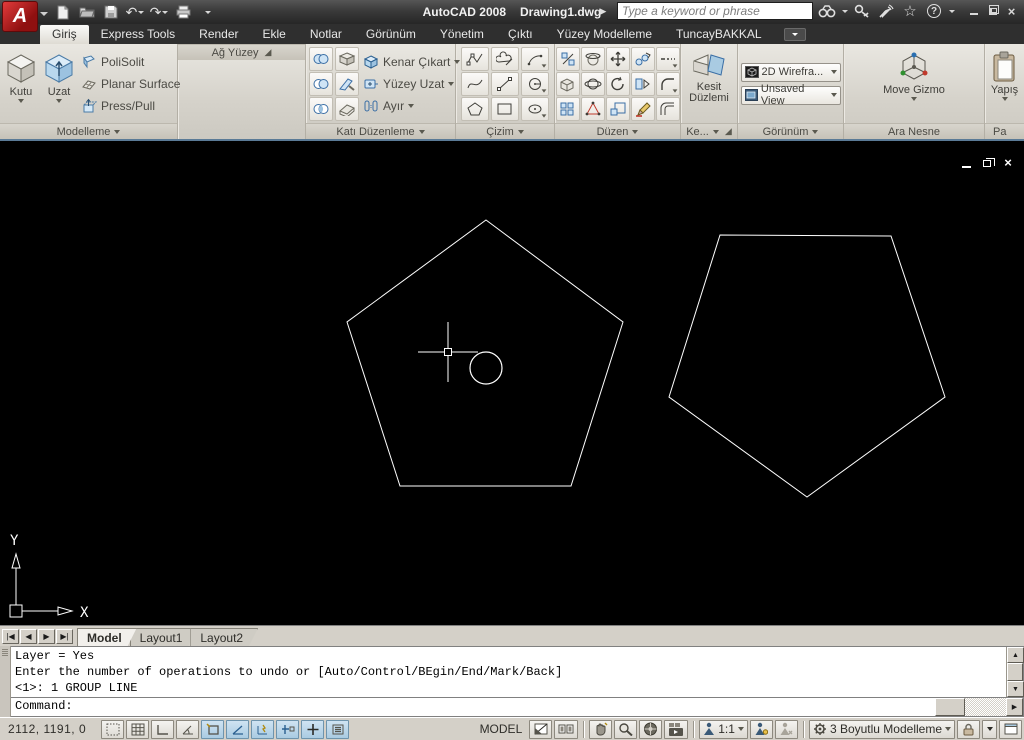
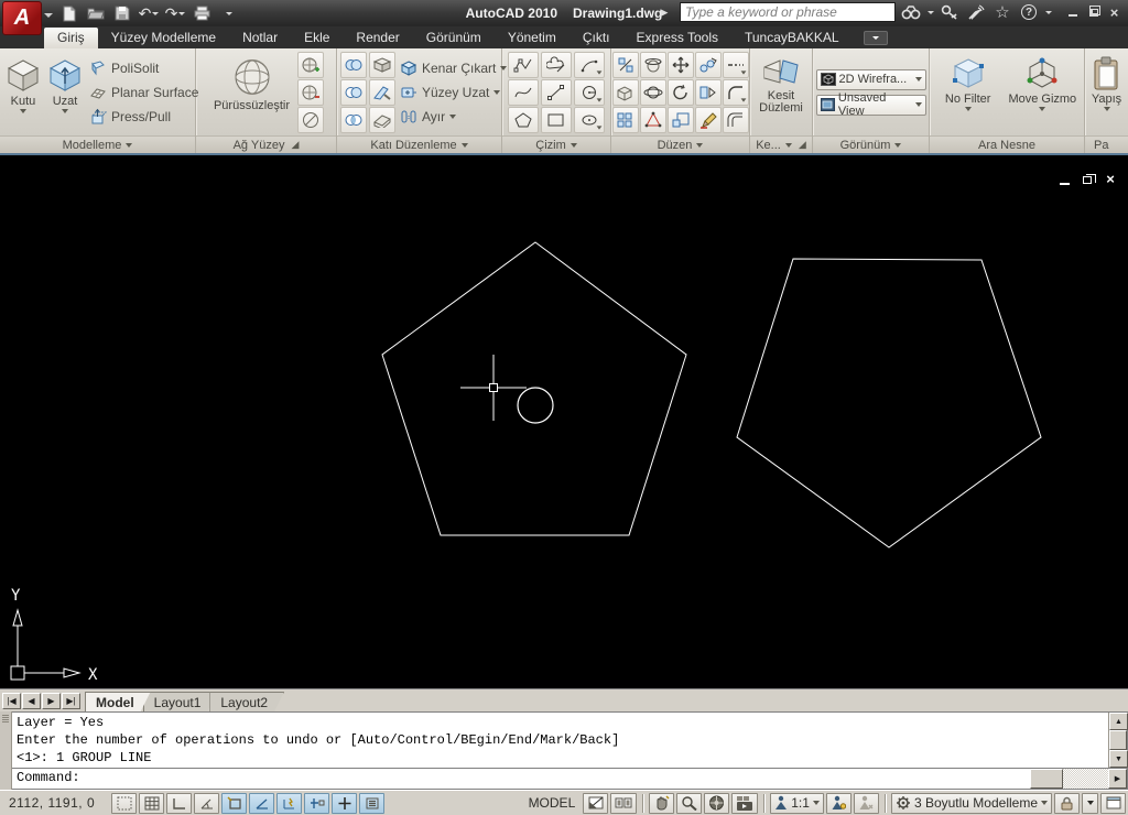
  A
  ↶
  ↷
- AutoCAD 2008
+ AutoCAD 2010
  Drawing1.dwg
  ▶
  Type a keyword or phrase
  ☆
  ?
  ×
  Giriş
- Express Tools
+ Yüzey Modelleme
- Render
+ Notlar
  Ekle
- Notlar
+ Render
  Görünüm
  Yönetim
  Çıktı
- Yüzey Modelleme
+ Express Tools
  TuncayBAKKAL
  Kutu
  Uzat
  PoliSolit
  Planar Surface
  Press/Pull
  Modelleme
+ Pürüssüzleştir
  Ağ Yüzey
  ◢
  Kenar Çıkart
  Yüzey Uzat
  Ayır
  Katı Düzenleme
  Çizim
  Düzen
  Kesit Düzlemi
  Ke...
  ◢
  2D Wirefra...
  Unsaved View
  Görünüm
+ No Filter
  Move Gizmo
  Ara Nesne
  Yapış
  Pa
  Y
  X
  ×
  |◀
  ◀
  ▶
  ▶|
  Model
  Layout1
  Layout2
  Layer = Yes
  Enter the number of operations to undo or [Auto/Control/BEgin/End/Mark/Back]
  <1>: 1 GROUP LINE
  Command:
  2112, 1191, 0
  MODEL
  1:1
  3 Boyutlu Modelleme
